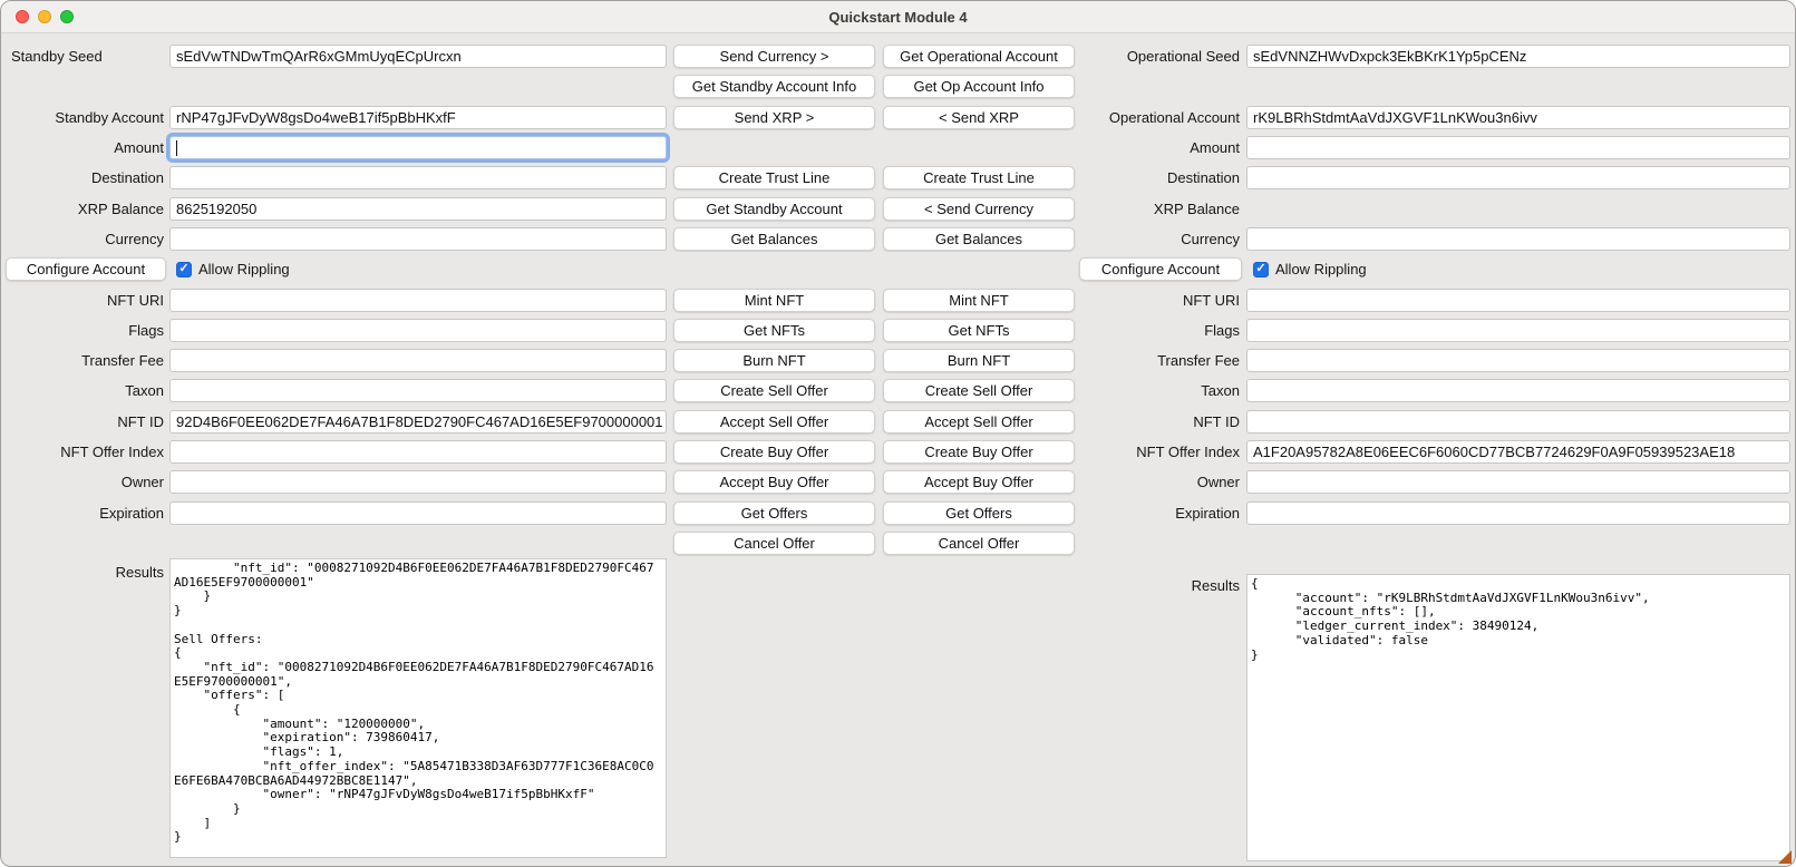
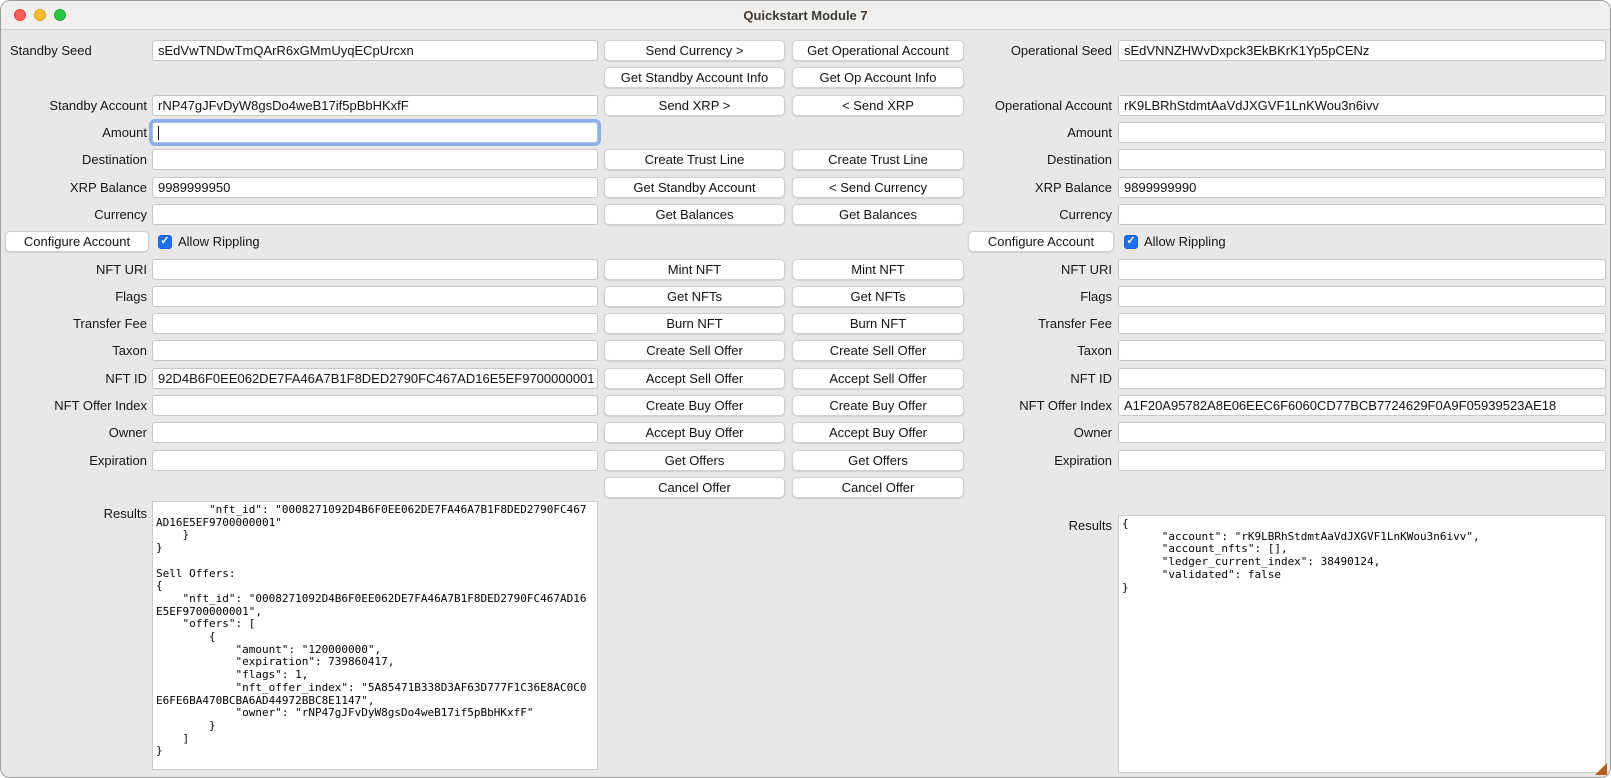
- Quickstart Module 4
+ Quickstart Module 7
  Standby Seed
  sEdVwTNDwTmQArR6xGMmUyqECpUrcxn
  Send Currency >
  Get Operational Account
  Operational Seed
  sEdVNNZHWvDxpck3EkBKrK1Yp5pCENz
  Get Standby Account Info
  Get Op Account Info
  Standby Account
  rNP47gJFvDyW8gsDo4weB17if5pBbHKxfF
  Send XRP >
  < Send XRP
  Operational Account
  rK9LBRhStdmtAaVdJXGVF1LnKWou3n6ivv
  Amount
  Amount
  Destination
  Create Trust Line
  Create Trust Line
  Destination
  XRP Balance
- 8625192050
+ 9989999950
  Get Standby Account
  < Send Currency
  XRP Balance
+ 9899999990
  Currency
  Get Balances
  Get Balances
  Currency
  Configure Account
  ✓
  Allow Rippling
  Configure Account
  ✓
  Allow Rippling
  NFT URI
  Mint NFT
  Mint NFT
  NFT URI
  Flags
  Get NFTs
  Get NFTs
  Flags
  Transfer Fee
  Burn NFT
  Burn NFT
  Transfer Fee
  Taxon
  Create Sell Offer
  Create Sell Offer
  Taxon
  NFT ID
  92D4B6F0EE062DE7FA46A7B1F8DED2790FC467AD16E5EF9700000001
  Accept Sell Offer
  Accept Sell Offer
  NFT ID
  NFT Offer Index
  Create Buy Offer
  Create Buy Offer
  NFT Offer Index
  A1F20A95782A8E06EEC6F6060CD77BCB7724629F0A9F05939523AE18
  Owner
  Accept Buy Offer
  Accept Buy Offer
  Owner
  Expiration
  Get Offers
  Get Offers
  Expiration
  Cancel Offer
  Cancel Offer
  Results
  "nft_id": "0008271092D4B6F0EE062DE7FA46A7B1F8DED2790FC467
  AD16E5EF9700000001"
  }
  }
  Sell Offers:
  {
  "nft_id": "0008271092D4B6F0EE062DE7FA46A7B1F8DED2790FC467AD16
  E5EF9700000001",
  "offers": [
  {
  "amount": "120000000",
  "expiration": 739860417,
  "flags": 1,
  "nft_offer_index": "5A85471B338D3AF63D777F1C36E8AC0C0
  E6FE6BA470BCBA6AD44972BBC8E1147",
  "owner": "rNP47gJFvDyW8gsDo4weB17if5pBbHKxfF"
  }
  ]
  }
  Results
  {
  "account": "rK9LBRhStdmtAaVdJXGVF1LnKWou3n6ivv",
  "account_nfts": [],
  "ledger_current_index": 38490124,
  "validated": false
  }
